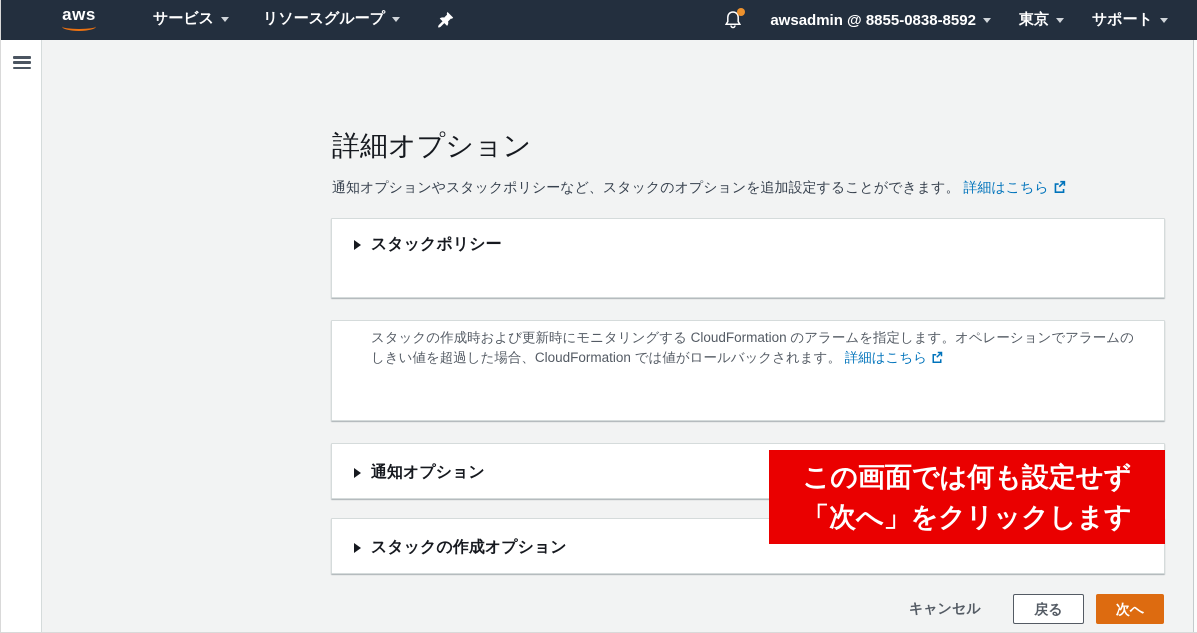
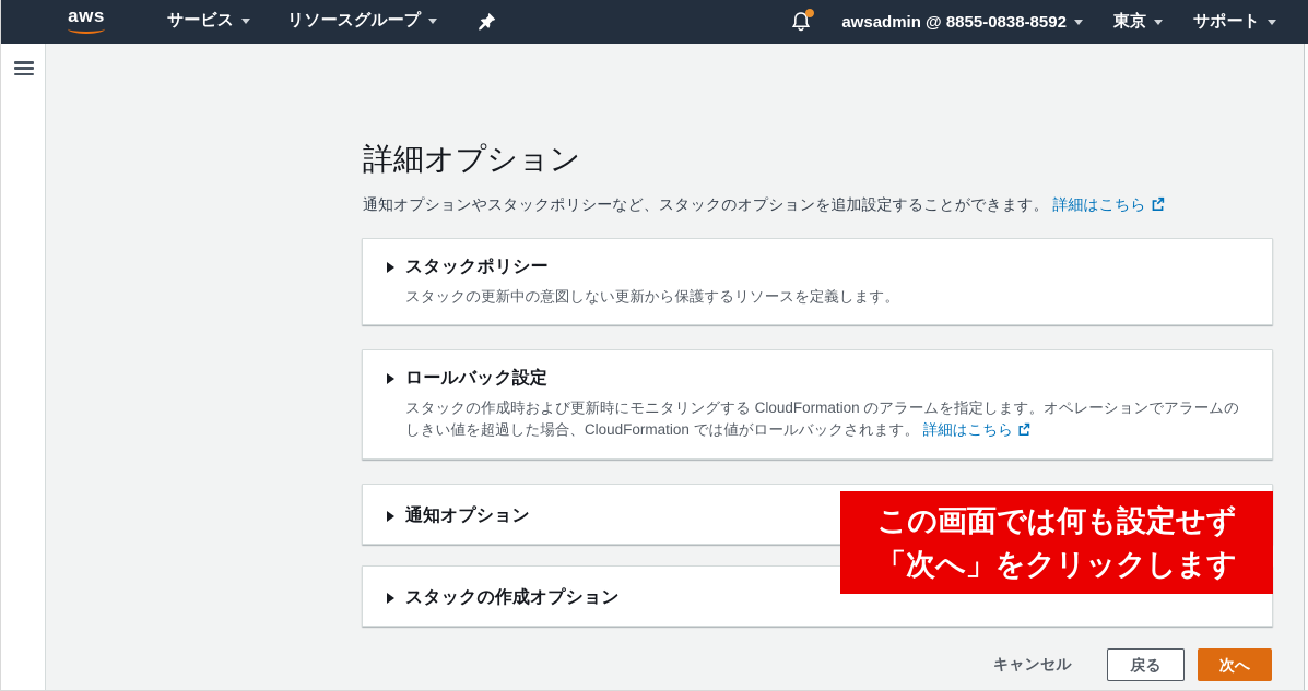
  aws
  サービス
  リソースグループ
  awsadmin @ 8855-0838-8592
  東京
  サポート
  詳細オプション
  通知オプションやスタックポリシーなど、スタックのオプションを追加設定することができます。 詳細はこちら
  スタックポリシー
+ スタックの更新中の意図しない更新から保護するリソースを定義します。
+ ロールバック設定
  スタックの作成時および更新時にモニタリングする CloudFormation のアラームを指定します。オペレーションでアラームのしきい値を超過した場合、CloudFormation では値がロールバックされます。 詳細はこちら
  通知オプション
  スタックの作成オプション
  この画面では何も設定せず
  「次へ」をクリックします
  キャンセル
  戻る
  次へ
